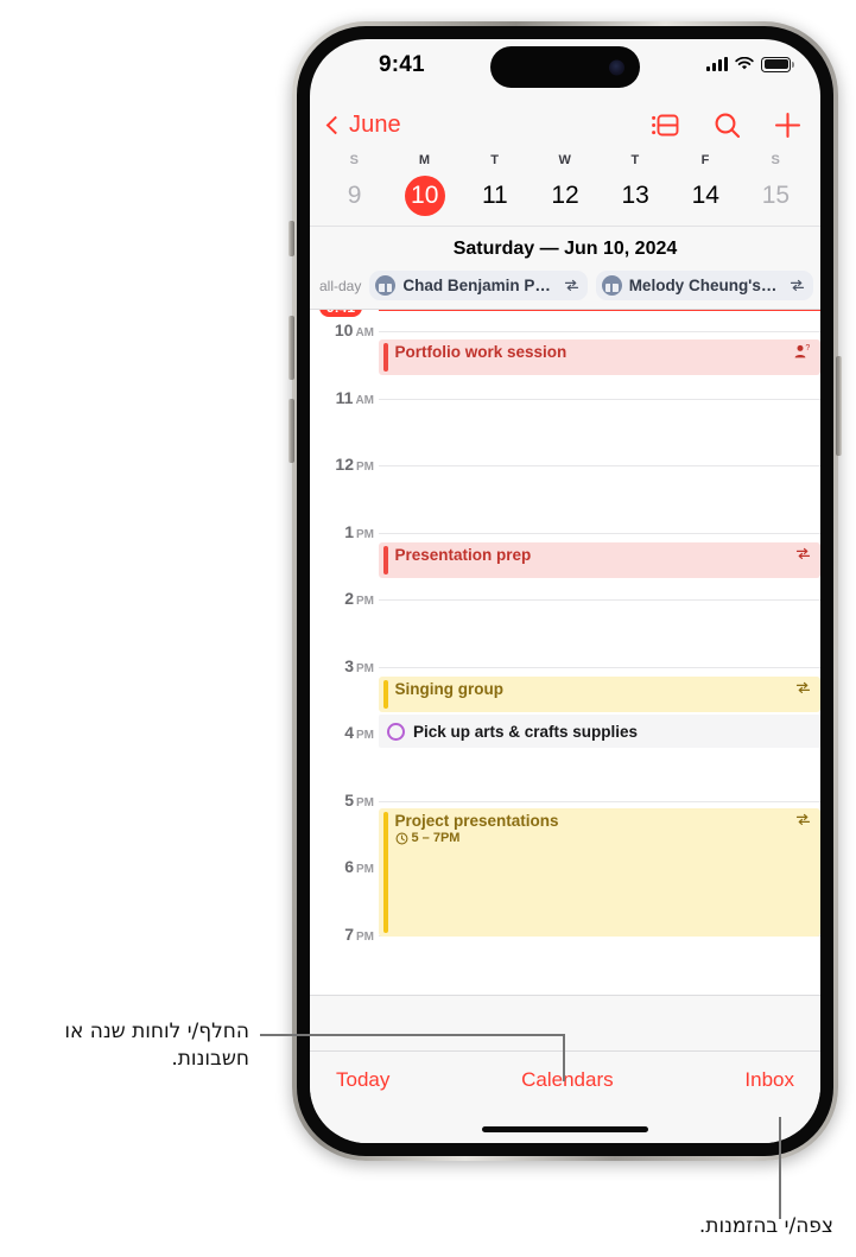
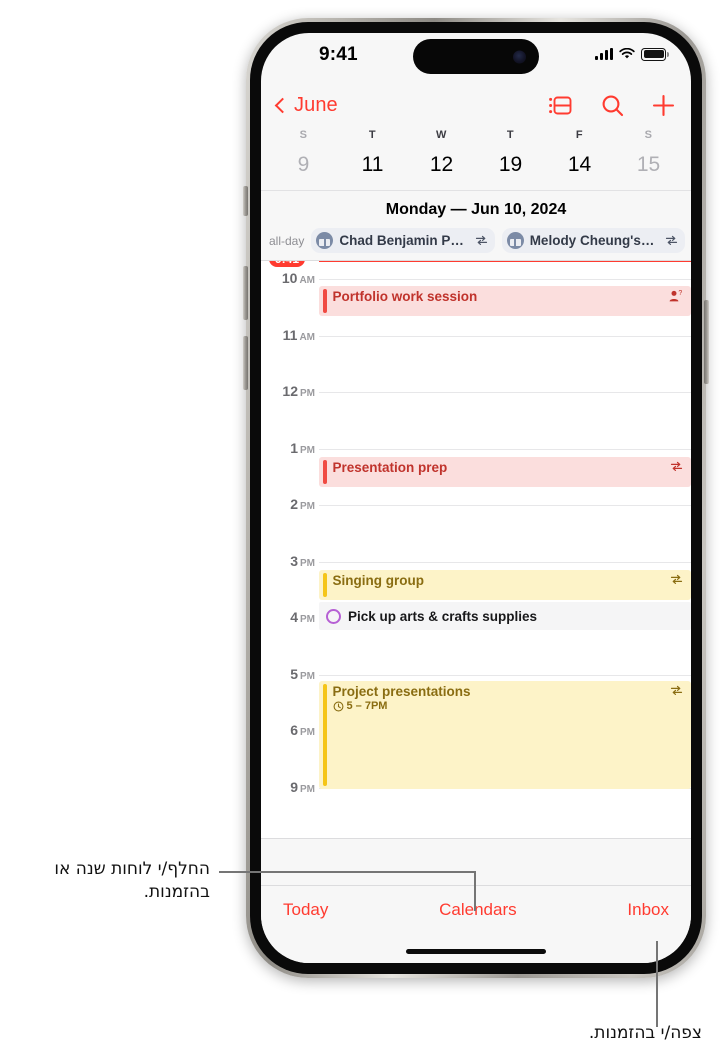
  9:41
  June
  S
  9
- M
- 10
  T
  11
  W
  12
  T
- 13
+ 19
  F
  14
  S
  15
- Saturday — Jun 10, 2024
+ Monday — Jun 10, 2024
  all-day
  Chad Benjamin P…
  Melody Cheung's…
  10 AM
  11 AM
  12 PM
  1 PM
  2 PM
  3 PM
  4 PM
  5 PM
  6 PM
- 7 PM
+ 9 PM
  Portfolio work session
  Presentation prep
  Singing group
  Pick up arts & crafts supplies
  Project presentations
  5 – 7PM
  Today
  Calendars
  Inbox
- החלף/י לוחות שנה או חשבונות.
+ החלף/י לוחות שנה או בהזמנות.
  צפה/י בהזמנות.
